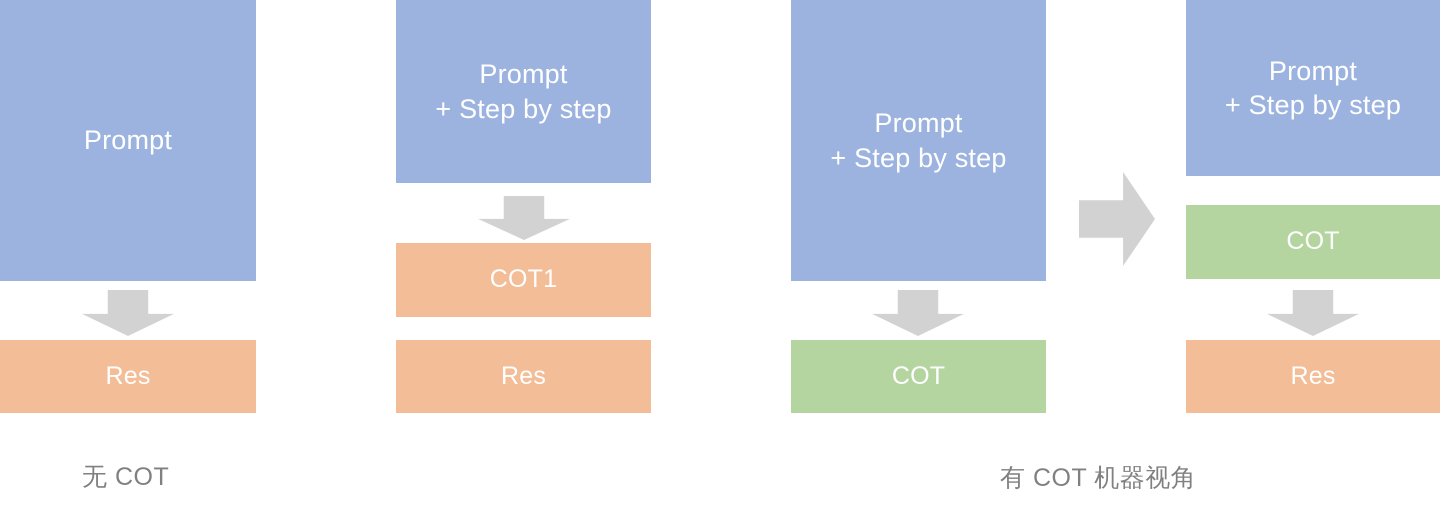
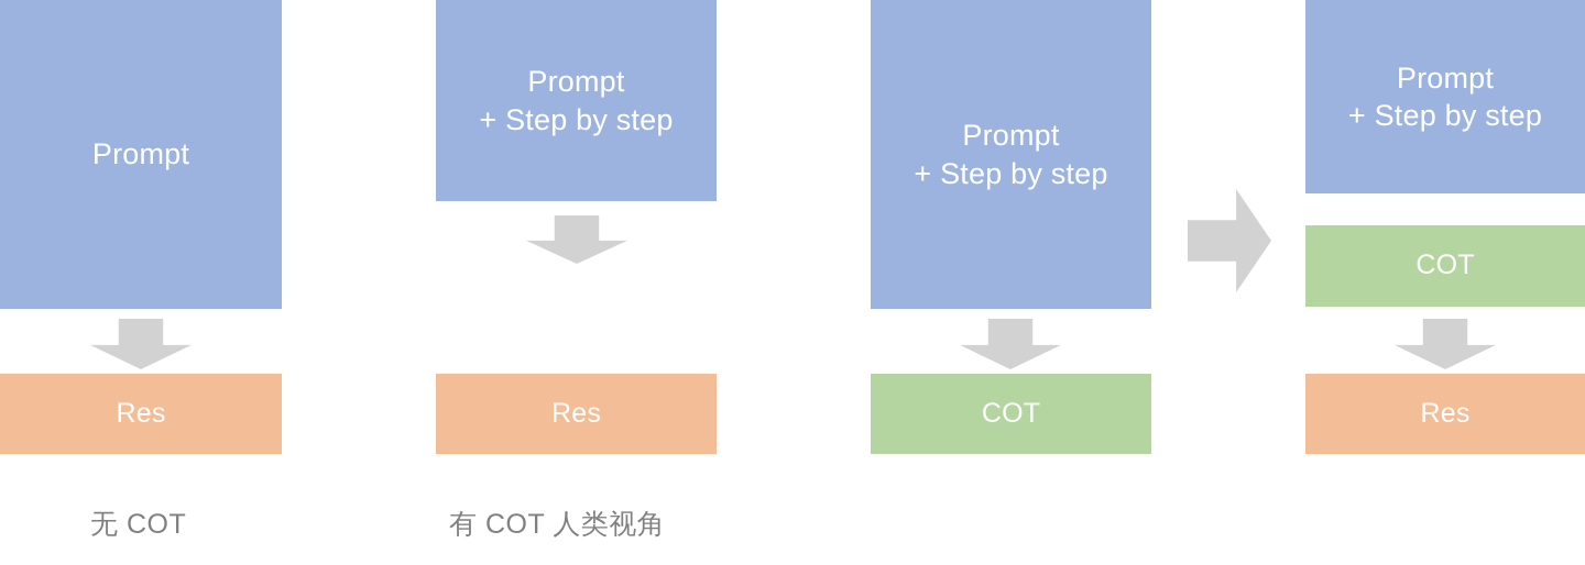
  Prompt
  Res
  无 COT
  Prompt
  + Step by step
- COT1
  Res
+ 有 COT 人类视角
  Prompt
  + Step by step
  COT
- 有 COT 机器视角
  Prompt
  + Step by step
  COT
  Res
